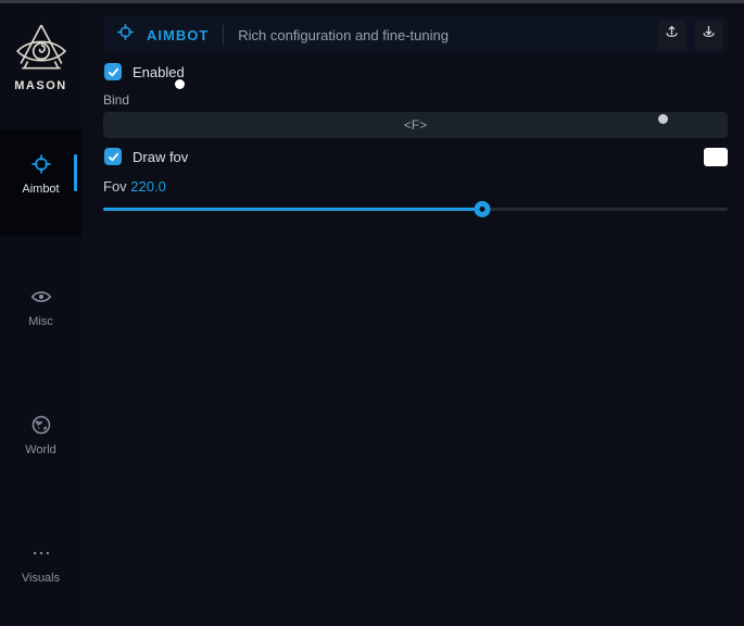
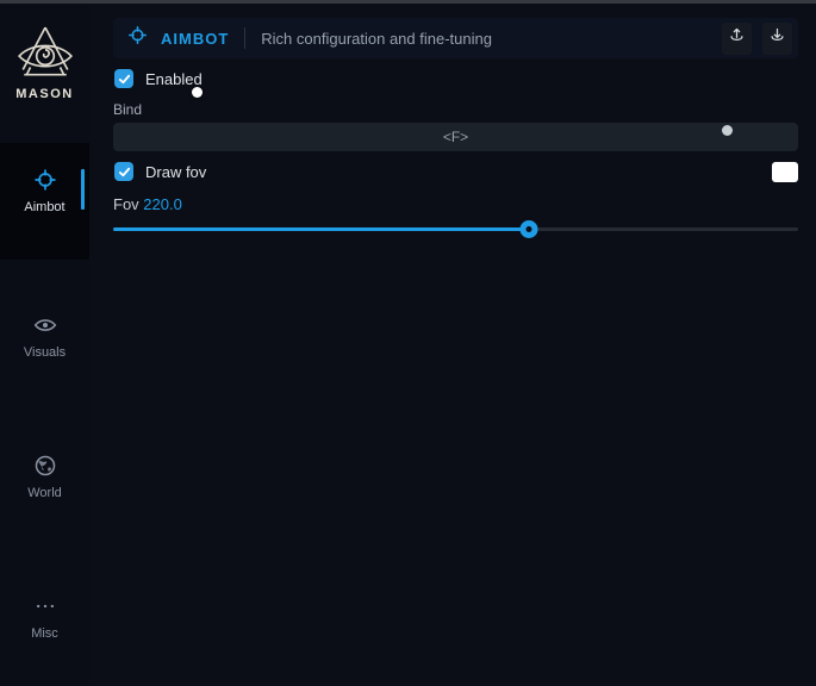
  MASON
  Aimbot
- Misc
+ Visuals
  World
- Visuals
+ Misc
  AIMBOT
  Rich configuration and fine-tuning
  Enabled
  Bind
  <F>
  Draw fov
  Fov 220.0
